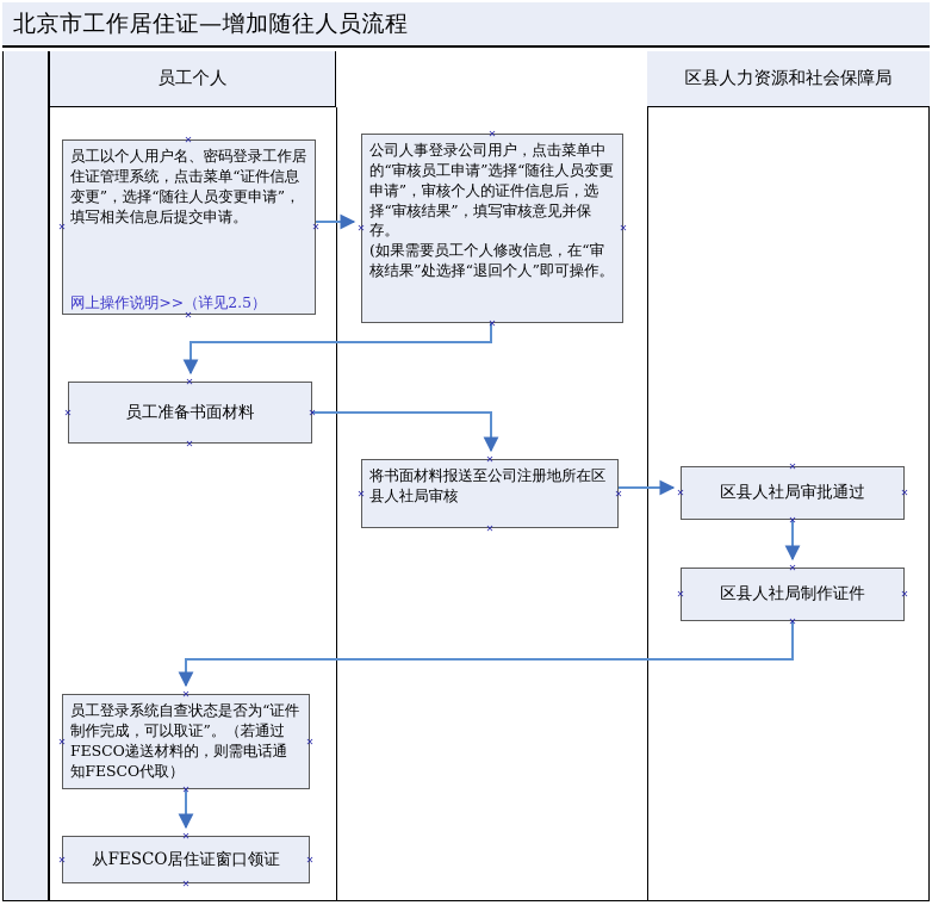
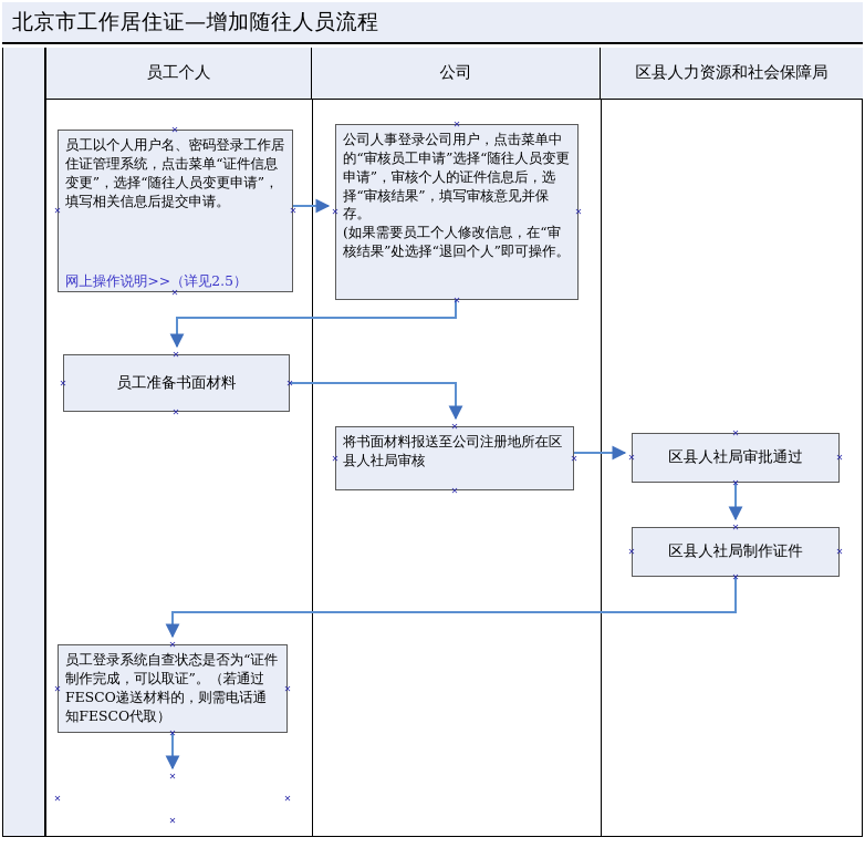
  北京市工作居住证—增加随往人员流程
  员工个人
+ 公司
  区县人力资源和社会保障局
  员工以个人用户名、密码登录工作居住证管理系统，点击菜单“证件信息变更”，选择“随往人员变更申请”，填写相关信息后提交申请。
  网上操作说明>>（详见2.5）
  公司人事登录公司用户，点击菜单中的“审核员工申请”选择“随往人员变更申请”，审核个人的证件信息后，选择“审核结果”，填写审核意见并保存。
  (如果需要员工个人修改信息，在“审核结果”处选择“退回个人”即可操作。
  员工准备书面材料
  将书面材料报送至公司注册地所在区县人社局审核
  区县人社局审批通过
  区县人社局制作证件
  员工登录系统自查状态是否为“证件制作完成，可以取证”。（若通过FESCO递送材料的，则需电话通知FESCO代取）
- 从FESCO居住证窗口领证
